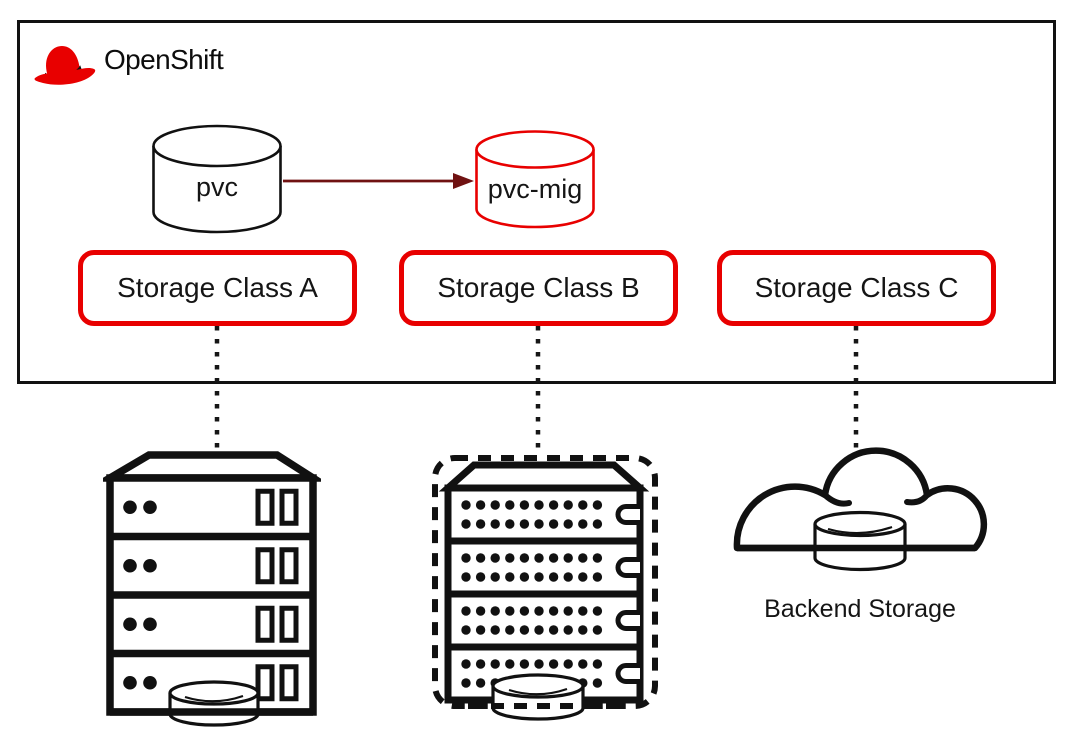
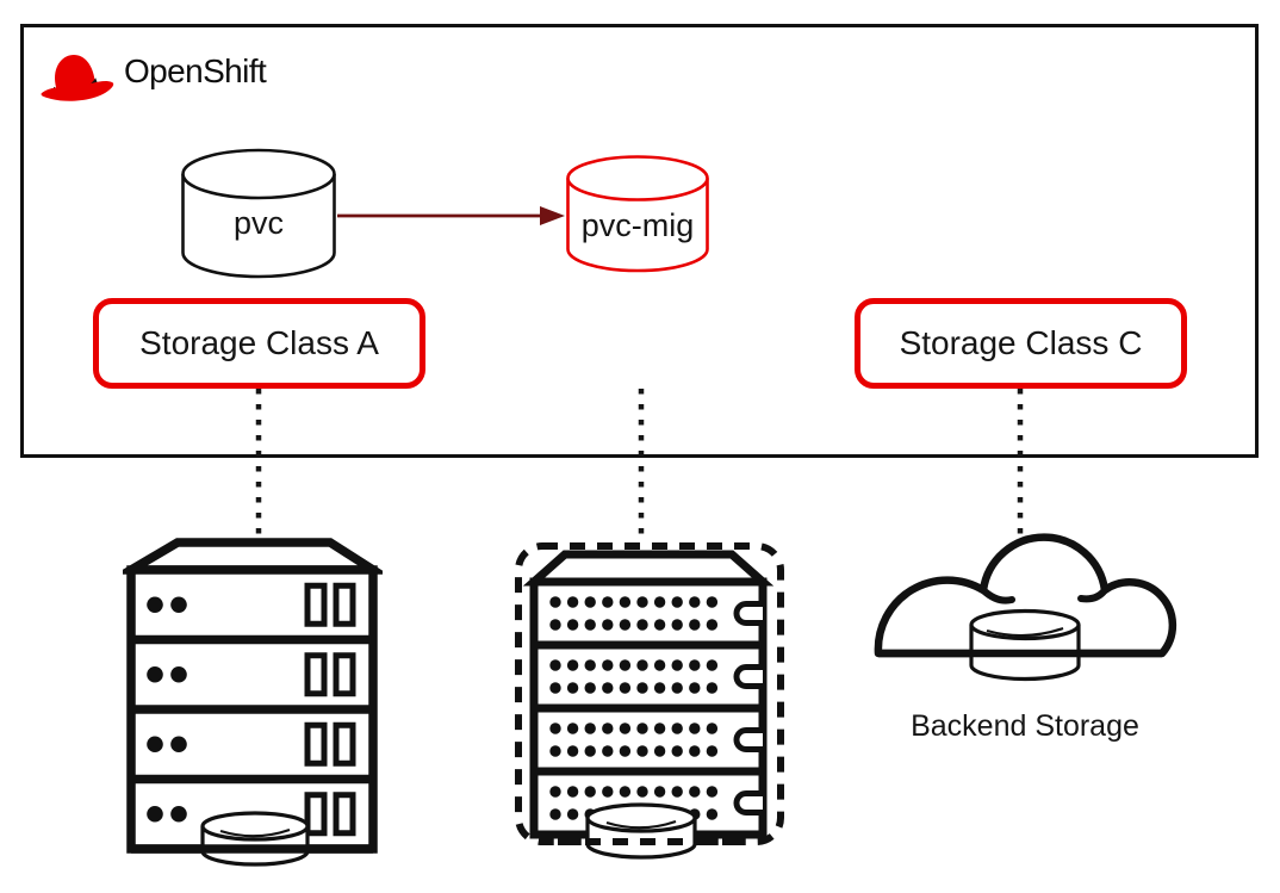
  OpenShift
  pvc
  pvc-mig
  Storage Class A
- Storage Class B
  Storage Class C
  Backend Storage
